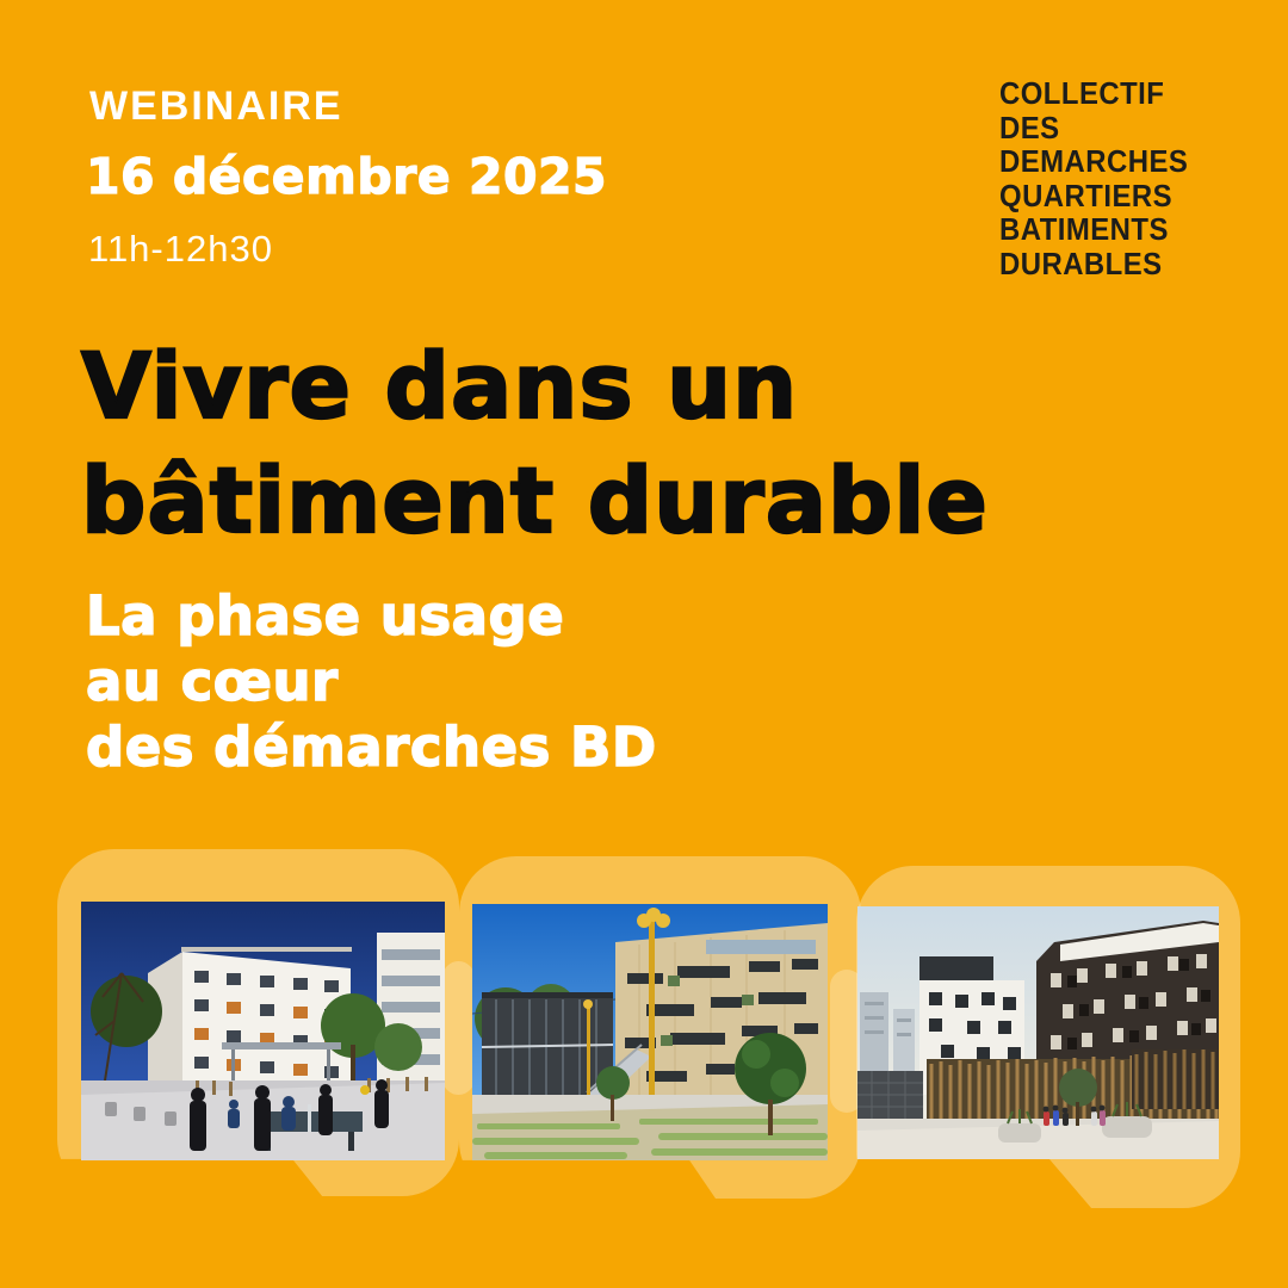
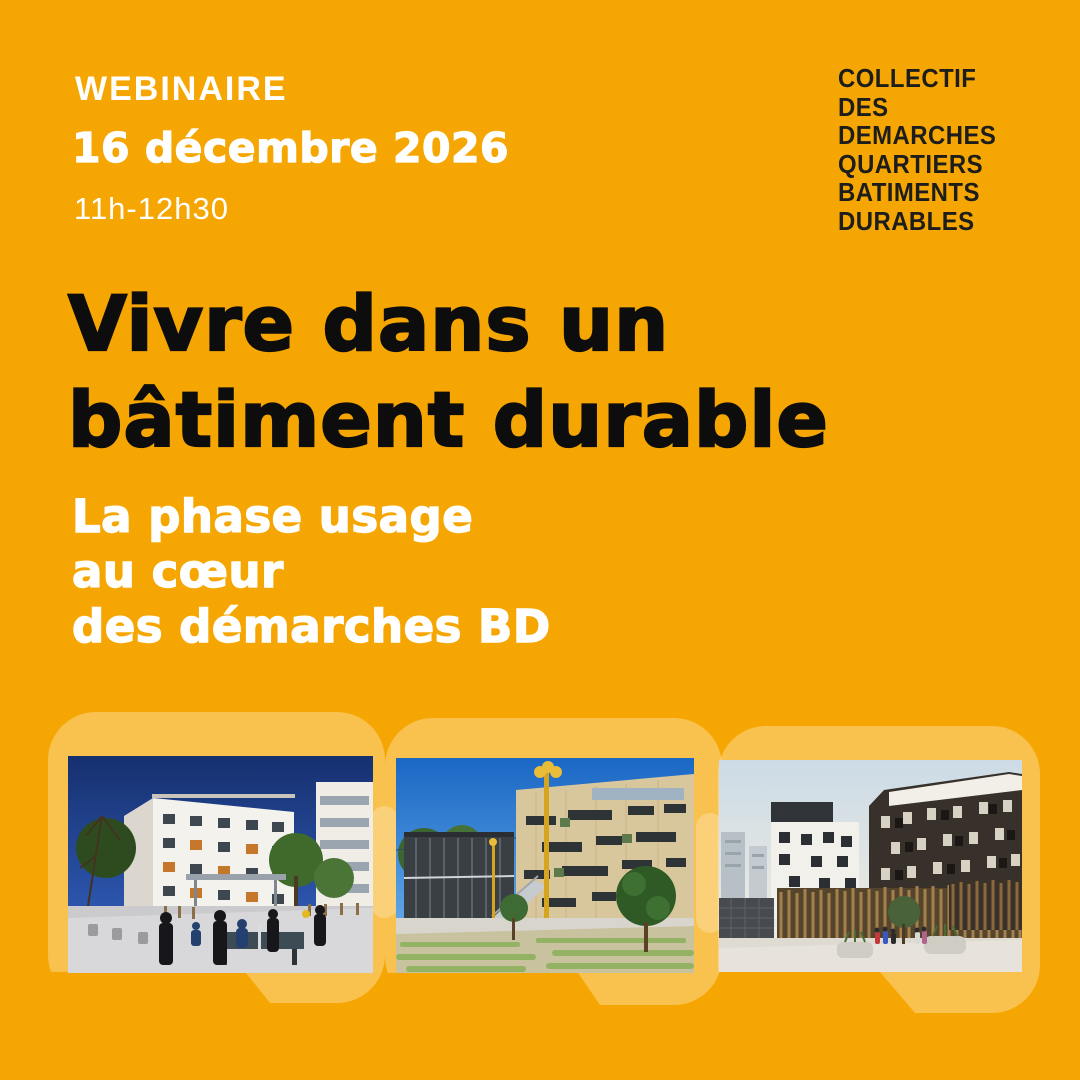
  WEBINAIRE
- 16 décembre 2025
+ 16 décembre 2026
  11h-12h30
  COLLECTIF
  DES
  DEMARCHES
  QUARTIERS
  BATIMENTS
  DURABLES
  Vivre dans un
  bâtiment durable
  La phase usage
  au cœur
  des démarches BD
